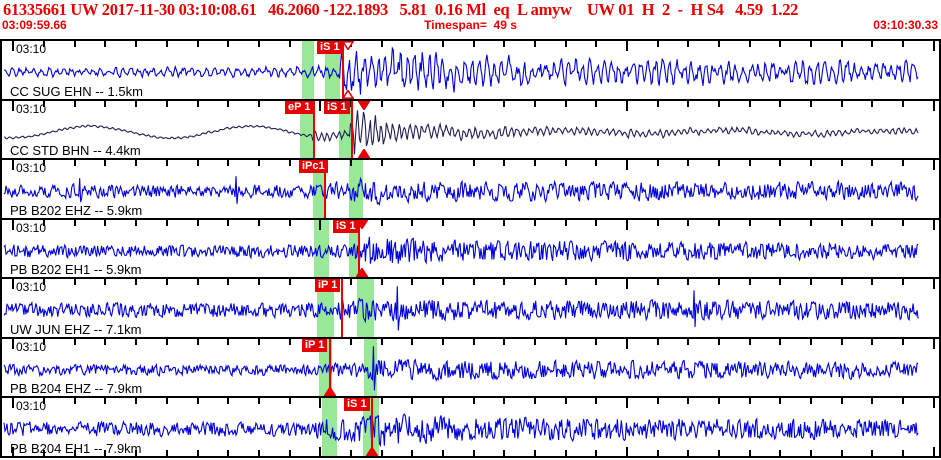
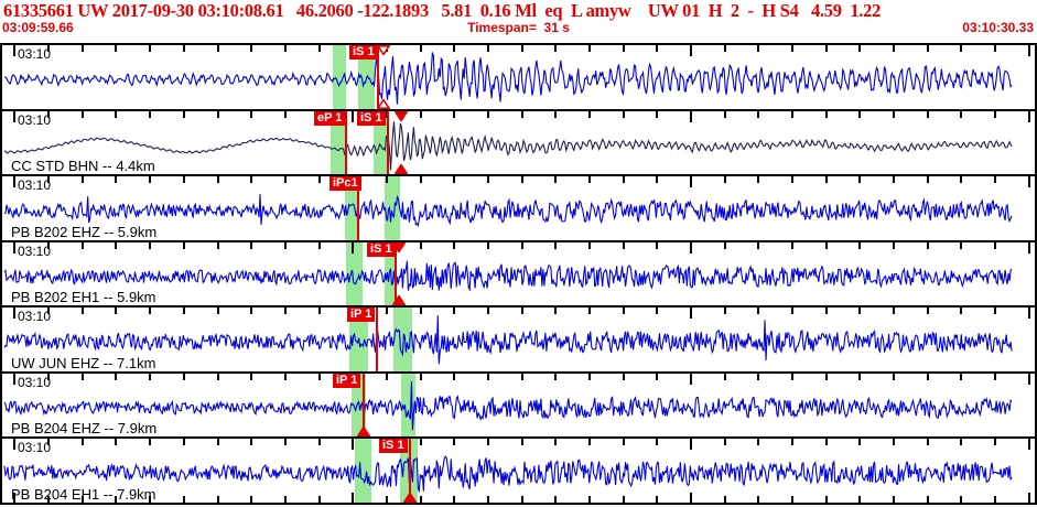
- 61335661 UW 2017-11-30 03:10:08.61 46.2060 -122.1893 5.81 0.16 Ml eq L amyw UW 01 H 2 - H S4 4.59 1.22
+ 61335661 UW 2017-09-30 03:10:08.61 46.2060 -122.1893 5.81 0.16 Ml eq L amyw UW 01 H 2 - H S4 4.59 1.22
  03:09:59.66
- Timespan= 49 s
+ Timespan= 31 s
  03:10:30.33
  iS 1
  03:10
- CC SUG EHN -- 1.5km
  eP 1
  iS 1
  03:10
  CC STD BHN -- 4.4km
  iPc1
  03:10
  PB B202 EHZ -- 5.9km
  iS 1
  03:10
  PB B202 EH1 -- 5.9km
  iP 1
  03:10
  UW JUN EHZ -- 7.1km
  iP 1
  03:10
  PB B204 EHZ -- 7.9km
  iS 1
  03:10
  PB B204 EH1 -- 7.9km
